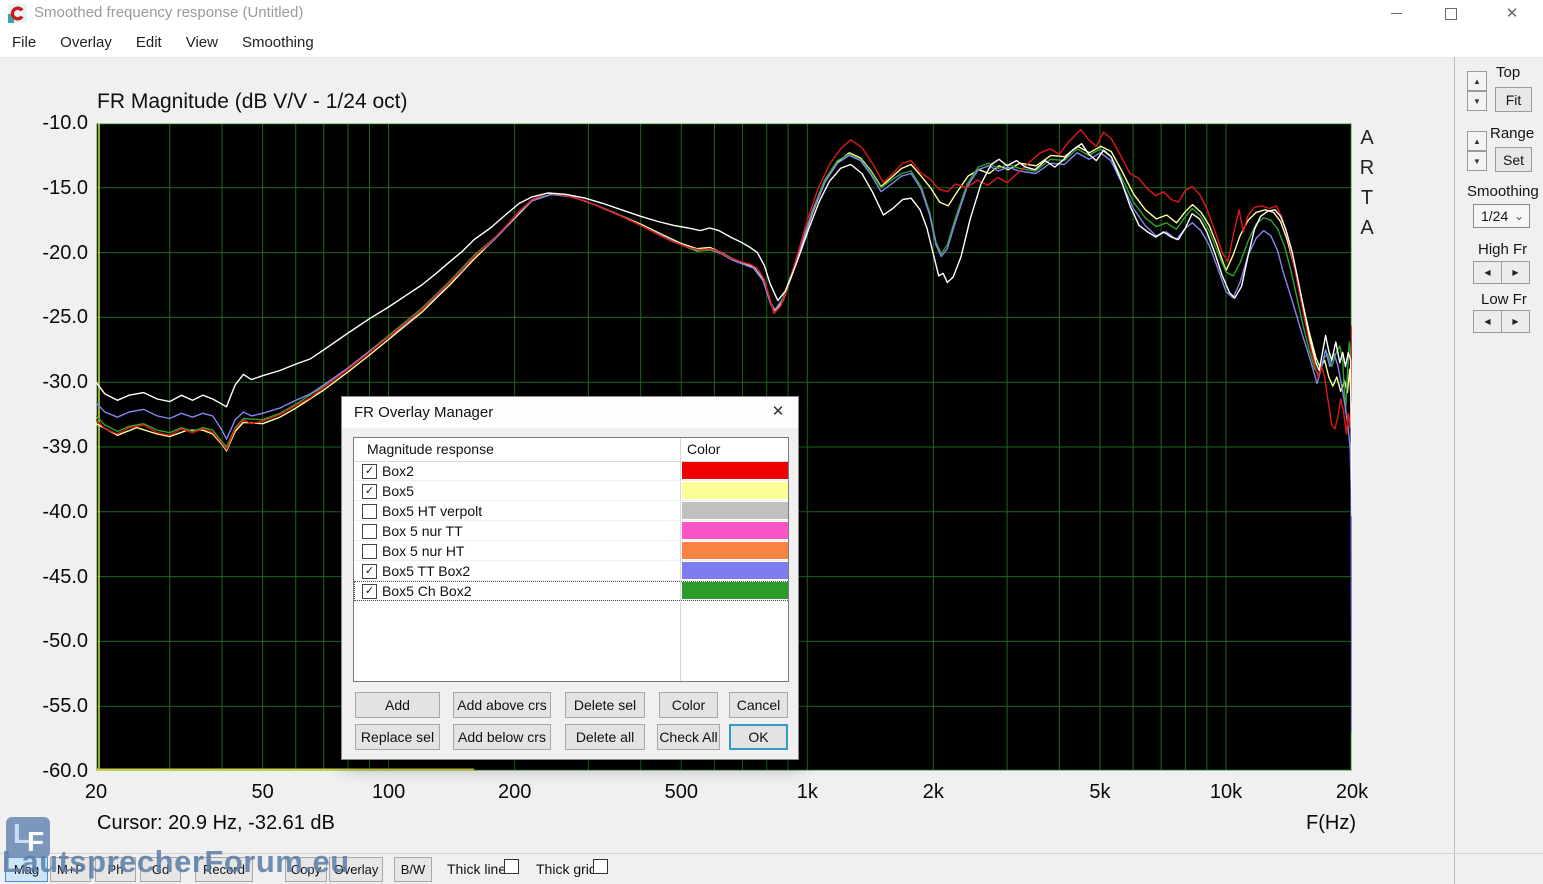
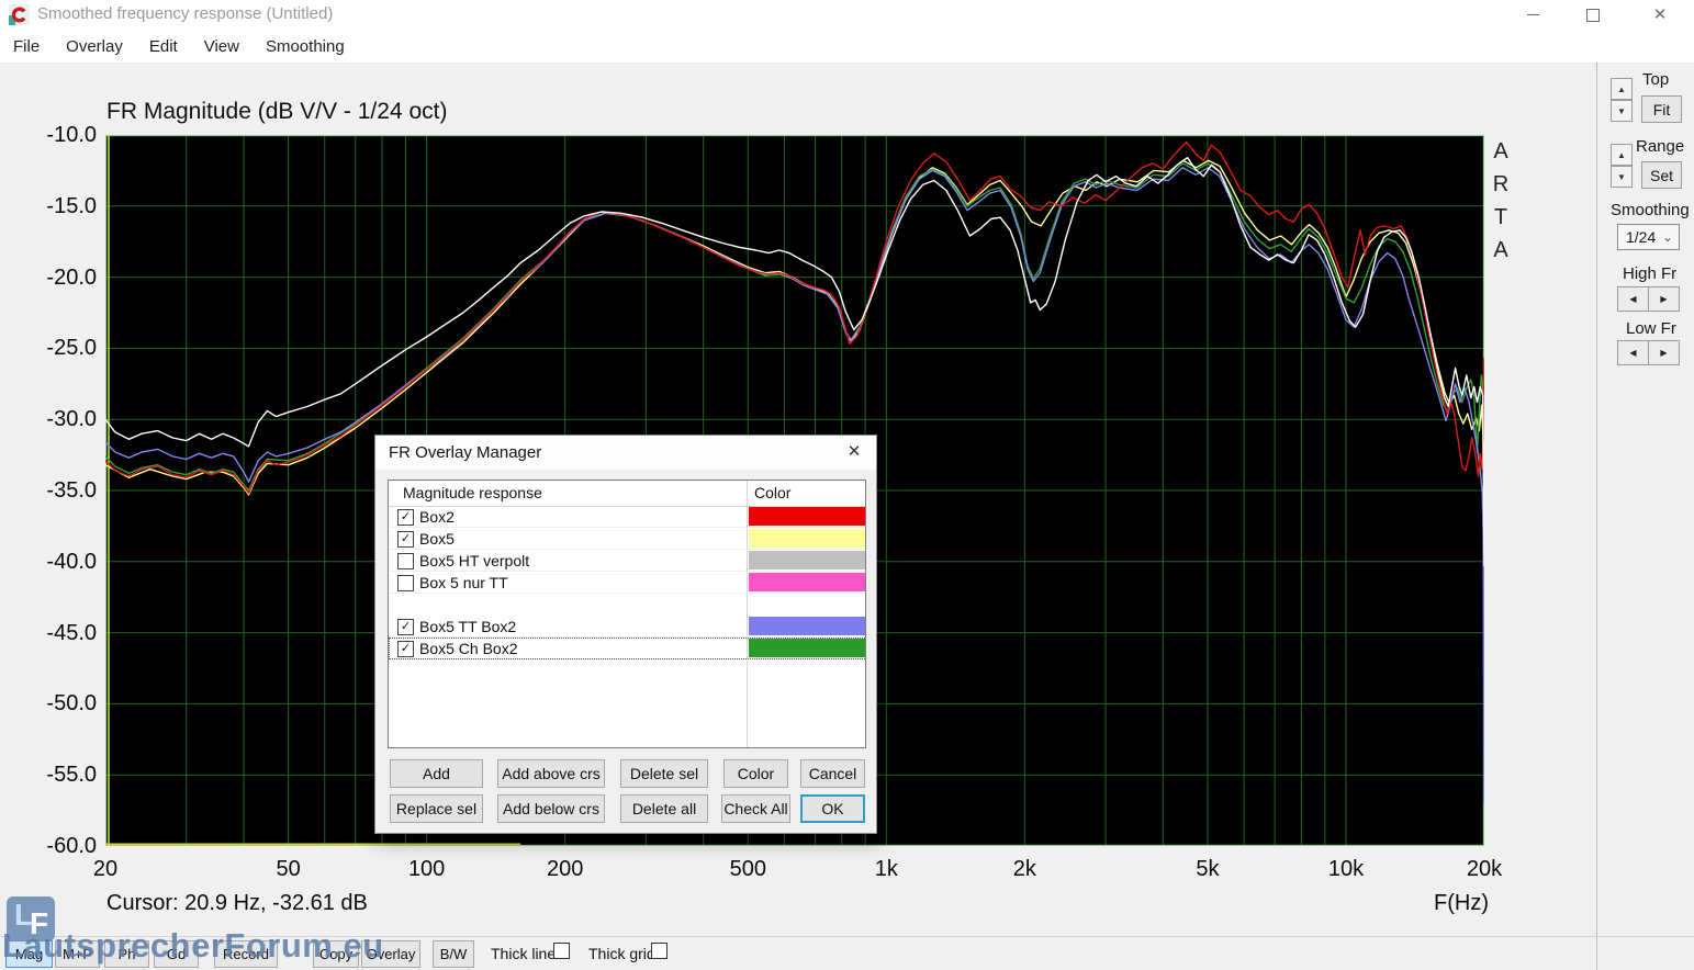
  Smoothed frequency response (Untitled)
  ✕
  File
  Overlay
  Edit
  View
  Smoothing
  FR Magnitude (dB V/V - 1/24 oct)
  -10.0
  -15.0
  -20.0
  -25.0
  -30.0
- -39.0
+ -35.0
  -40.0
  -45.0
  -50.0
  -55.0
  -60.0
  20
  50
  100
  200
  500
  1k
  2k
  5k
  10k
  20k
  F(Hz)
  Cursor: 20.9 Hz, -32.61 dB
  A
  R
  T
  A
  Top
  ▲
  ▼
  Fit
  Range
  ▲
  ▼
  Set
  Smoothing
  1/24
  ⌄
  High Fr
  ◀
  ▶
  Low Fr
  ◀
  ▶
  FR Overlay Manager
  ✕
  Magnitude response
  Color
  ✓
  Box2
  ✓
  Box5
  Box5 HT verpolt
  Box 5 nur TT
- Box 5 nur HT
  ✓
  Box5 TT Box2
  ✓
  Box5 Ch Box2
  Add
  Add above crs
  Delete sel
  Color
  Cancel
  Replace sel
  Add below crs
  Delete all
  Check All
  OK
  Mag
  M+P
  Ph
  Gd
  Record
  Copy
  Overlay
  B/W
  Thick line
  Thick gri
  L
  F
  LautsprecherForum.eu
